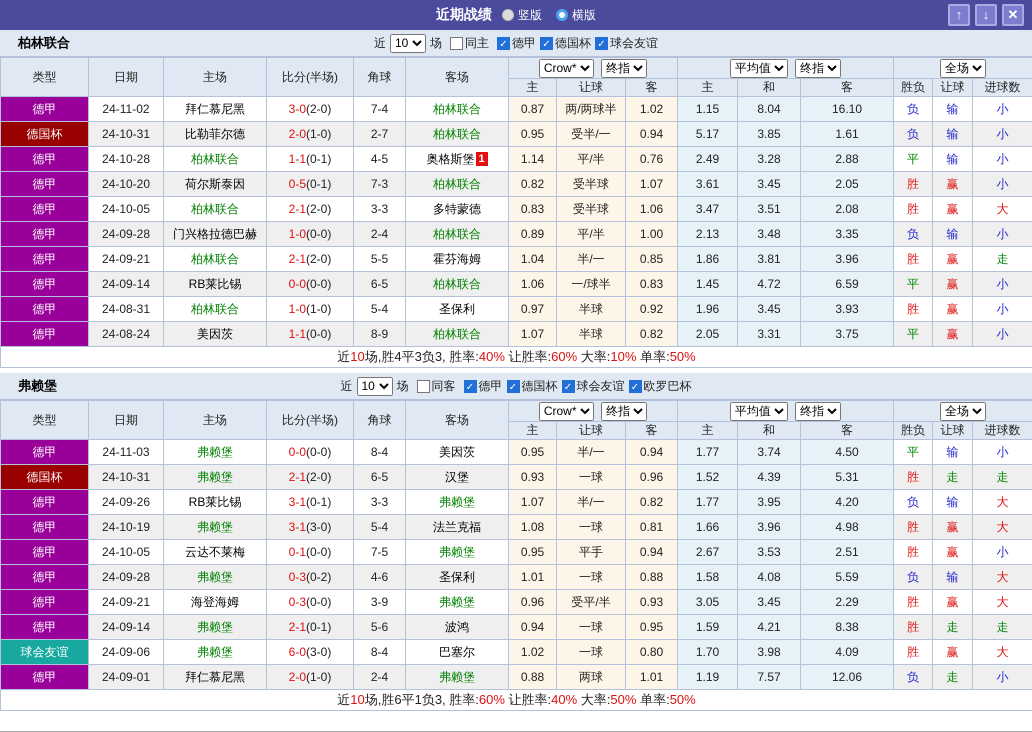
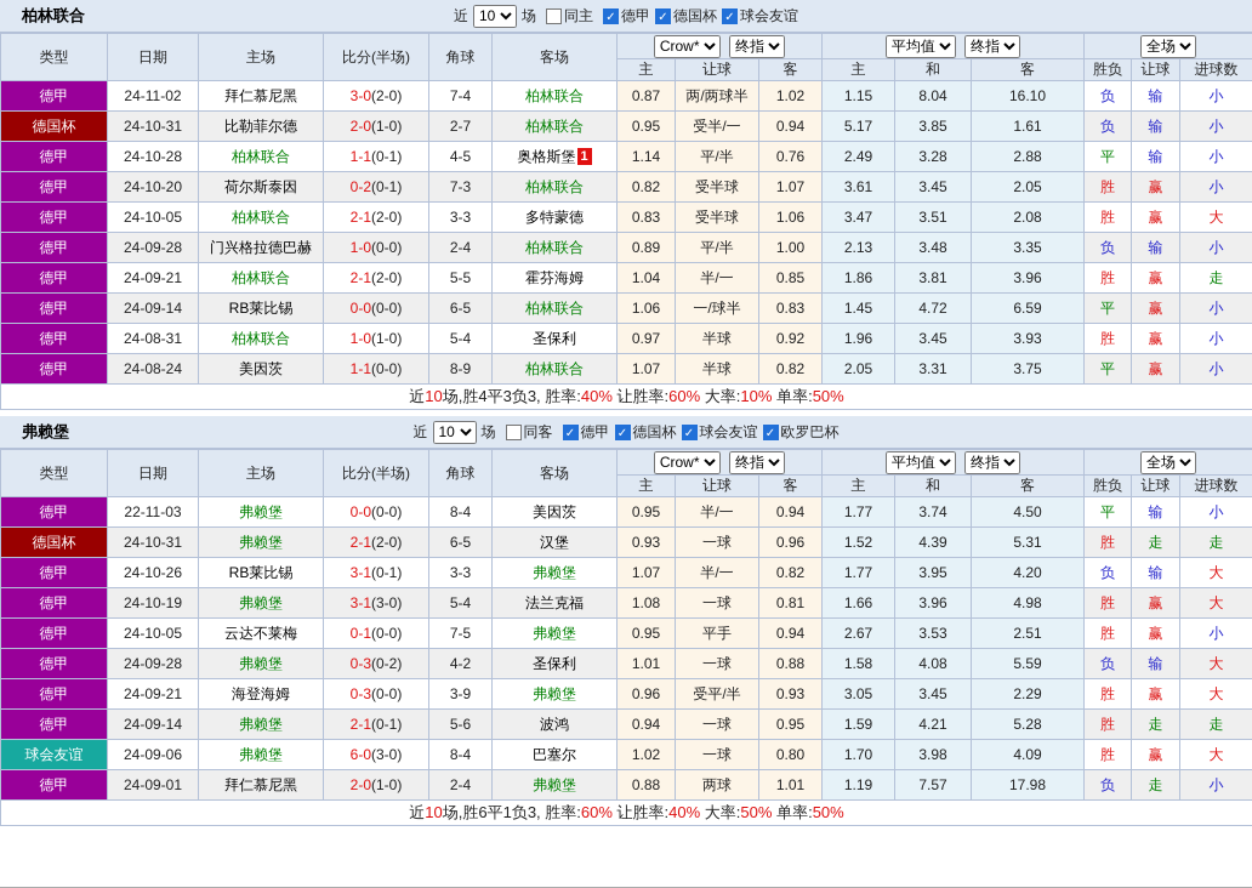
- 近期战绩
- 竖版
- 横版
- ↑
- ↓
- ✕
  柏林联合
  近
  10
  场
  同主
  ✓
  德甲
  ✓
  德国杯
  ✓
  球会友谊
  类型	日期	主场	比分(半场)	角球	客场	Crow* 终指	平均值 终指	全场
  主	让球	客	主	和	客	胜负	让球	进球数
  德甲	24-11-02	拜仁慕尼黑	3-0(2-0)	7-4	柏林联合	0.87	两/两球半	1.02	1.15	8.04	16.10	负	输	小
  德国杯	24-10-31	比勒菲尔德	2-0(1-0)	2-7	柏林联合	0.95	受半/一	0.94	5.17	3.85	1.61	负	输	小
  德甲	24-10-28	柏林联合	1-1(0-1)	4-5	奥格斯堡 1	1.14	平/半	0.76	2.49	3.28	2.88	平	输	小
- 德甲	24-10-20	荷尔斯泰因	0-5(0-1)	7-3	柏林联合	0.82	受半球	1.07	3.61	3.45	2.05	胜	赢	小
+ 德甲	24-10-20	荷尔斯泰因	0-2(0-1)	7-3	柏林联合	0.82	受半球	1.07	3.61	3.45	2.05	胜	赢	小
  德甲	24-10-05	柏林联合	2-1(2-0)	3-3	多特蒙德	0.83	受半球	1.06	3.47	3.51	2.08	胜	赢	大
  德甲	24-09-28	门兴格拉德巴赫	1-0(0-0)	2-4	柏林联合	0.89	平/半	1.00	2.13	3.48	3.35	负	输	小
  德甲	24-09-21	柏林联合	2-1(2-0)	5-5	霍芬海姆	1.04	半/一	0.85	1.86	3.81	3.96	胜	赢	走
  德甲	24-09-14	RB莱比锡	0-0(0-0)	6-5	柏林联合	1.06	一/球半	0.83	1.45	4.72	6.59	平	赢	小
  德甲	24-08-31	柏林联合	1-0(1-0)	5-4	圣保利	0.97	半球	0.92	1.96	3.45	3.93	胜	赢	小
  德甲	24-08-24	美因茨	1-1(0-0)	8-9	柏林联合	1.07	半球	0.82	2.05	3.31	3.75	平	赢	小
  近10场,胜4平3负3, 胜率:40% 让胜率:60% 大率:10% 单率:50%
  弗赖堡
  近
  10
  场
  同客
  ✓
  德甲
  ✓
  德国杯
  ✓
  球会友谊
  ✓
  欧罗巴杯
  类型	日期	主场	比分(半场)	角球	客场	Crow* 终指	平均值 终指	全场
  主	让球	客	主	和	客	胜负	让球	进球数
- 德甲	24-11-03	弗赖堡	0-0(0-0)	8-4	美因茨	0.95	半/一	0.94	1.77	3.74	4.50	平	输	小
+ 德甲	22-11-03	弗赖堡	0-0(0-0)	8-4	美因茨	0.95	半/一	0.94	1.77	3.74	4.50	平	输	小
  德国杯	24-10-31	弗赖堡	2-1(2-0)	6-5	汉堡	0.93	一球	0.96	1.52	4.39	5.31	胜	走	走
- 德甲	24-09-26	RB莱比锡	3-1(0-1)	3-3	弗赖堡	1.07	半/一	0.82	1.77	3.95	4.20	负	输	大
+ 德甲	24-10-26	RB莱比锡	3-1(0-1)	3-3	弗赖堡	1.07	半/一	0.82	1.77	3.95	4.20	负	输	大
  德甲	24-10-19	弗赖堡	3-1(3-0)	5-4	法兰克福	1.08	一球	0.81	1.66	3.96	4.98	胜	赢	大
  德甲	24-10-05	云达不莱梅	0-1(0-0)	7-5	弗赖堡	0.95	平手	0.94	2.67	3.53	2.51	胜	赢	小
- 德甲	24-09-28	弗赖堡	0-3(0-2)	4-6	圣保利	1.01	一球	0.88	1.58	4.08	5.59	负	输	大
+ 德甲	24-09-28	弗赖堡	0-3(0-2)	4-2	圣保利	1.01	一球	0.88	1.58	4.08	5.59	负	输	大
  德甲	24-09-21	海登海姆	0-3(0-0)	3-9	弗赖堡	0.96	受平/半	0.93	3.05	3.45	2.29	胜	赢	大
- 德甲	24-09-14	弗赖堡	2-1(0-1)	5-6	波鸿	0.94	一球	0.95	1.59	4.21	8.38	胜	走	走
+ 德甲	24-09-14	弗赖堡	2-1(0-1)	5-6	波鸿	0.94	一球	0.95	1.59	4.21	5.28	胜	走	走
  球会友谊	24-09-06	弗赖堡	6-0(3-0)	8-4	巴塞尔	1.02	一球	0.80	1.70	3.98	4.09	胜	赢	大
- 德甲	24-09-01	拜仁慕尼黑	2-0(1-0)	2-4	弗赖堡	0.88	两球	1.01	1.19	7.57	12.06	负	走	小
+ 德甲	24-09-01	拜仁慕尼黑	2-0(1-0)	2-4	弗赖堡	0.88	两球	1.01	1.19	7.57	17.98	负	走	小
  近10场,胜6平1负3, 胜率:60% 让胜率:40% 大率:50% 单率:50%
